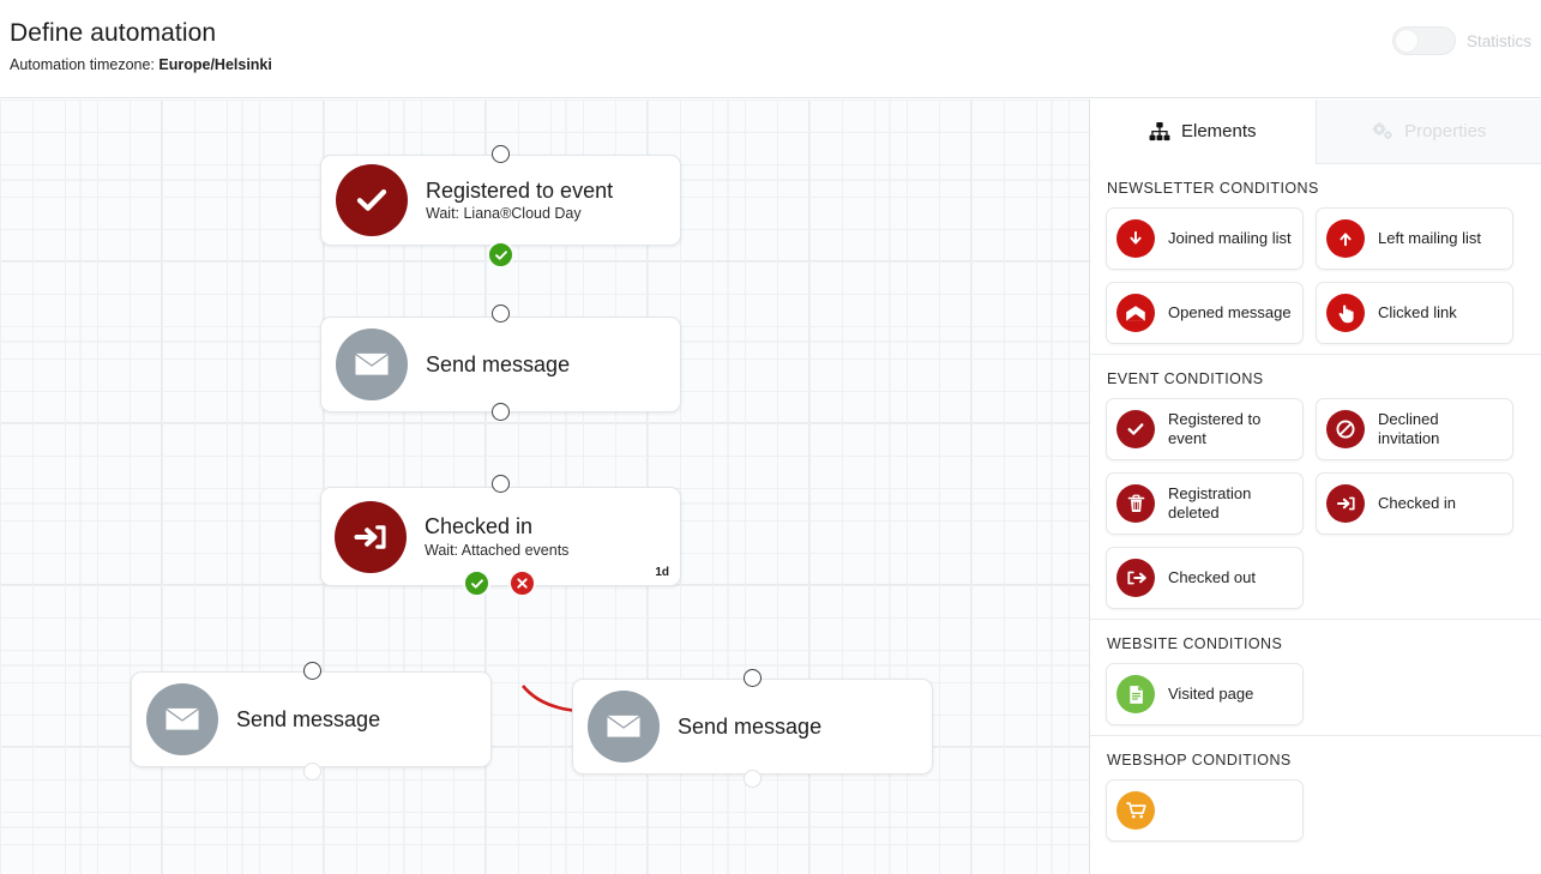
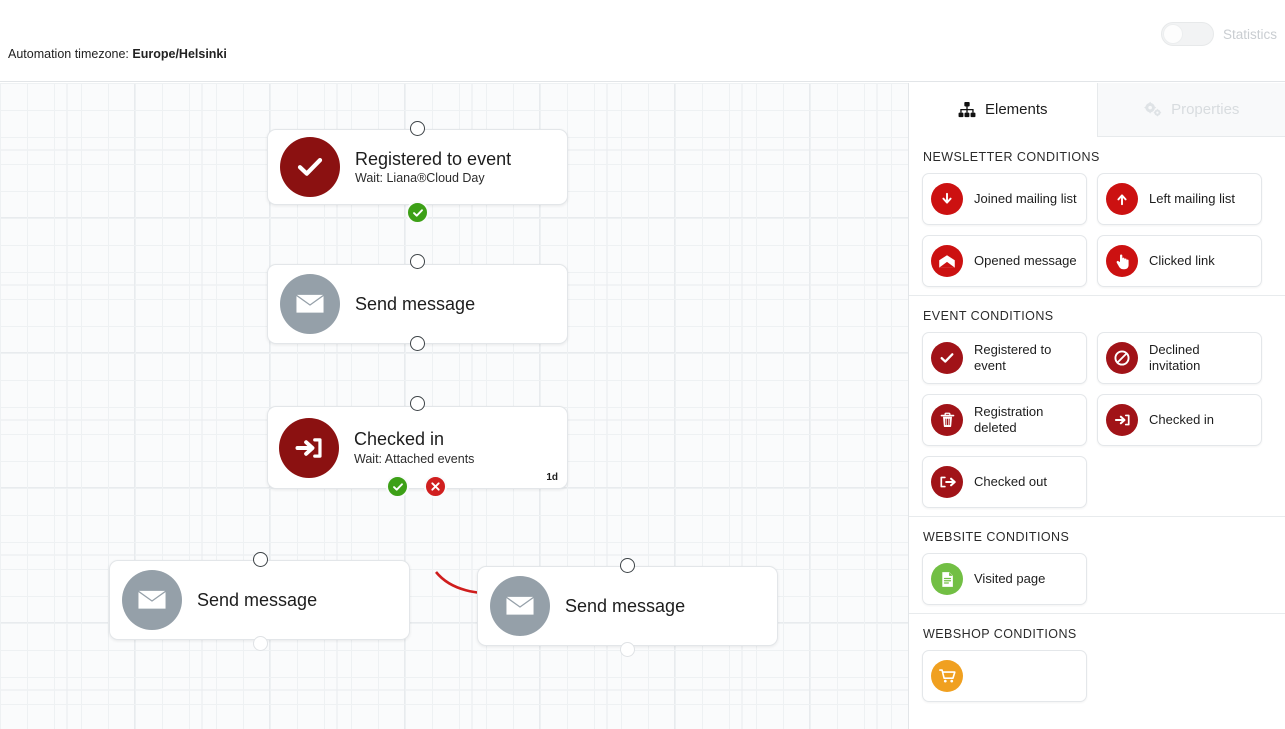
- Define automation
  Automation timezone: Europe/Helsinki
  Statistics
  Registered to event
  Wait: Liana®Cloud Day
  Send message
  Checked in
  Wait: Attached events
  1d
  Send message
  Send message
  Elements
  Properties
  NEWSLETTER CONDITIONS
  Joined mailing list
  Left mailing list
  Opened message
  Clicked link
  EVENT CONDITIONS
  Registered to event
  Declined invitation
  Registration deleted
  Checked in
  Checked out
  WEBSITE CONDITIONS
  Visited page
  WEBSHOP CONDITIONS
